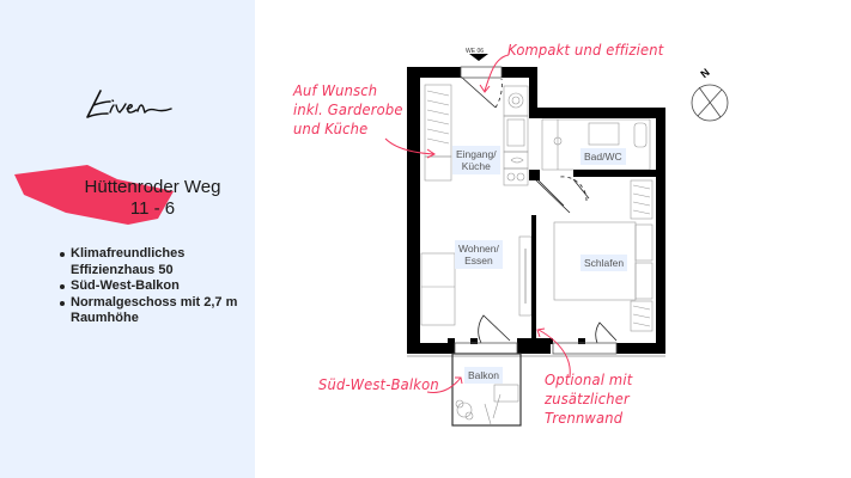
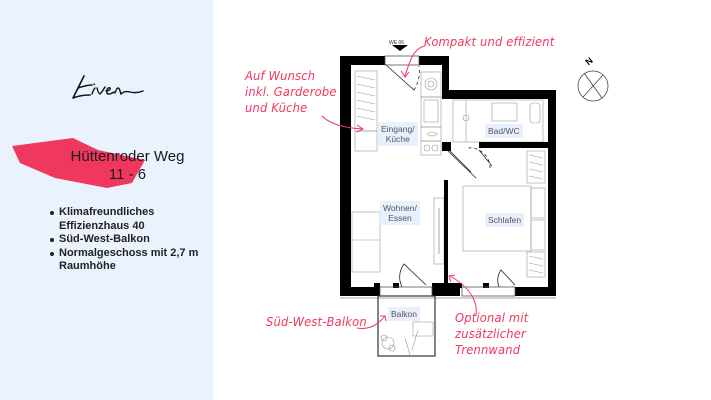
  Hüttenroder Weg
  11 - 6
- Klimafreundliches Effizienzhaus 50
+ Klimafreundliches Effizienzhaus 40
  Süd-West-Balkon
  Normalgeschoss mit 2,7 m Raumhöhe
  Eingang/
  Küche
  Bad/WC
  Wohnen/
  Essen
  Schlafen
  Balkon
  Kompakt und effizient
  Auf Wunsch
  inkl. Garderobe
  und Küche
  Süd-West-Balkon
  Optional mit
  zusätzlicher
  Trennwand
